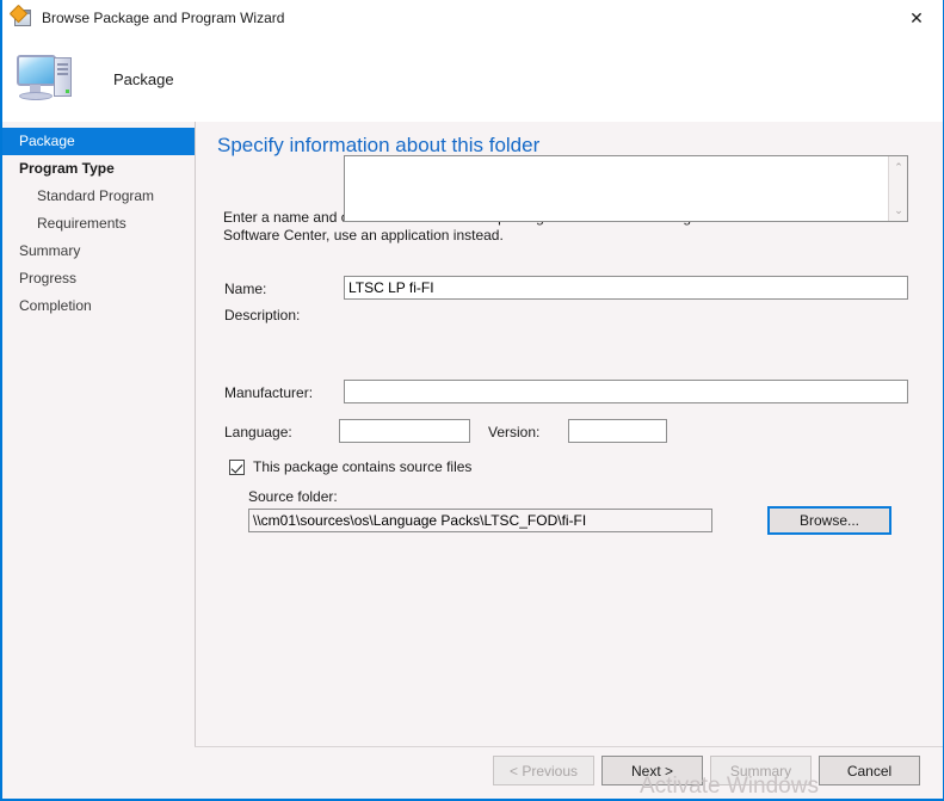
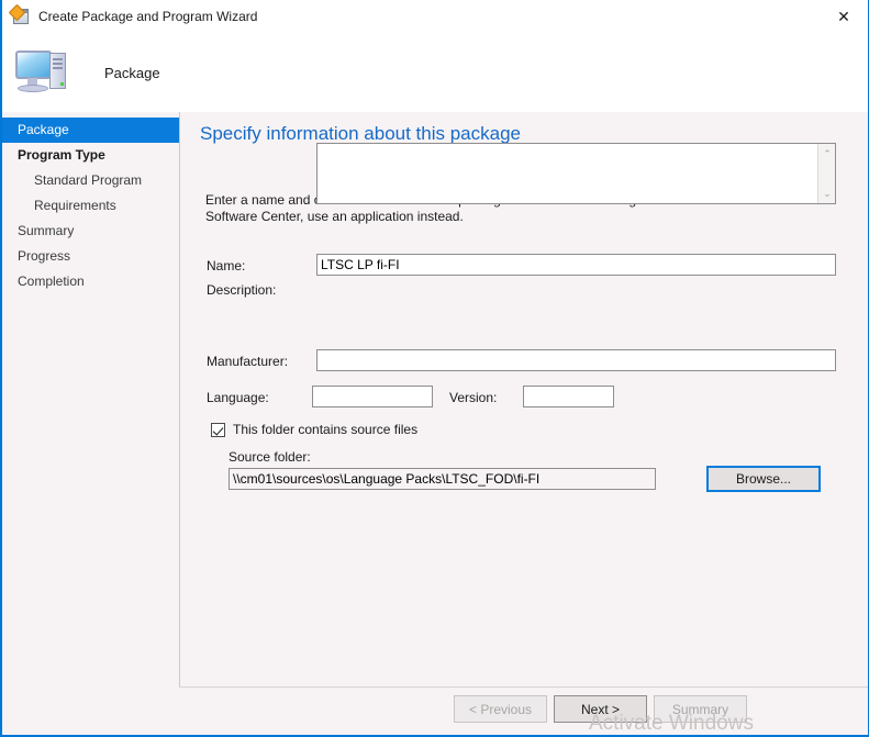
- Browse Package and Program Wizard
+ Create Package and Program Wizard
  ✕
  Package
  Package
  Program Type
  Standard Program
  Requirements
  Summary
  Progress
  Completion
- Specify information about this folder
+ Specify information about this package
  Name:
  LTSC LP fi-FI
  Description:
  ⌃
  ⌄
  Manufacturer:
  Language:
  Version:
- This package contains source files
+ This folder contains source files
  Source folder:
  \\cm01\sources\os\Language Packs\LTSC_FOD\fi-FI
  Browse...
  < Previous
  Next >
  Summary
- Cancel
  Activate Windows
